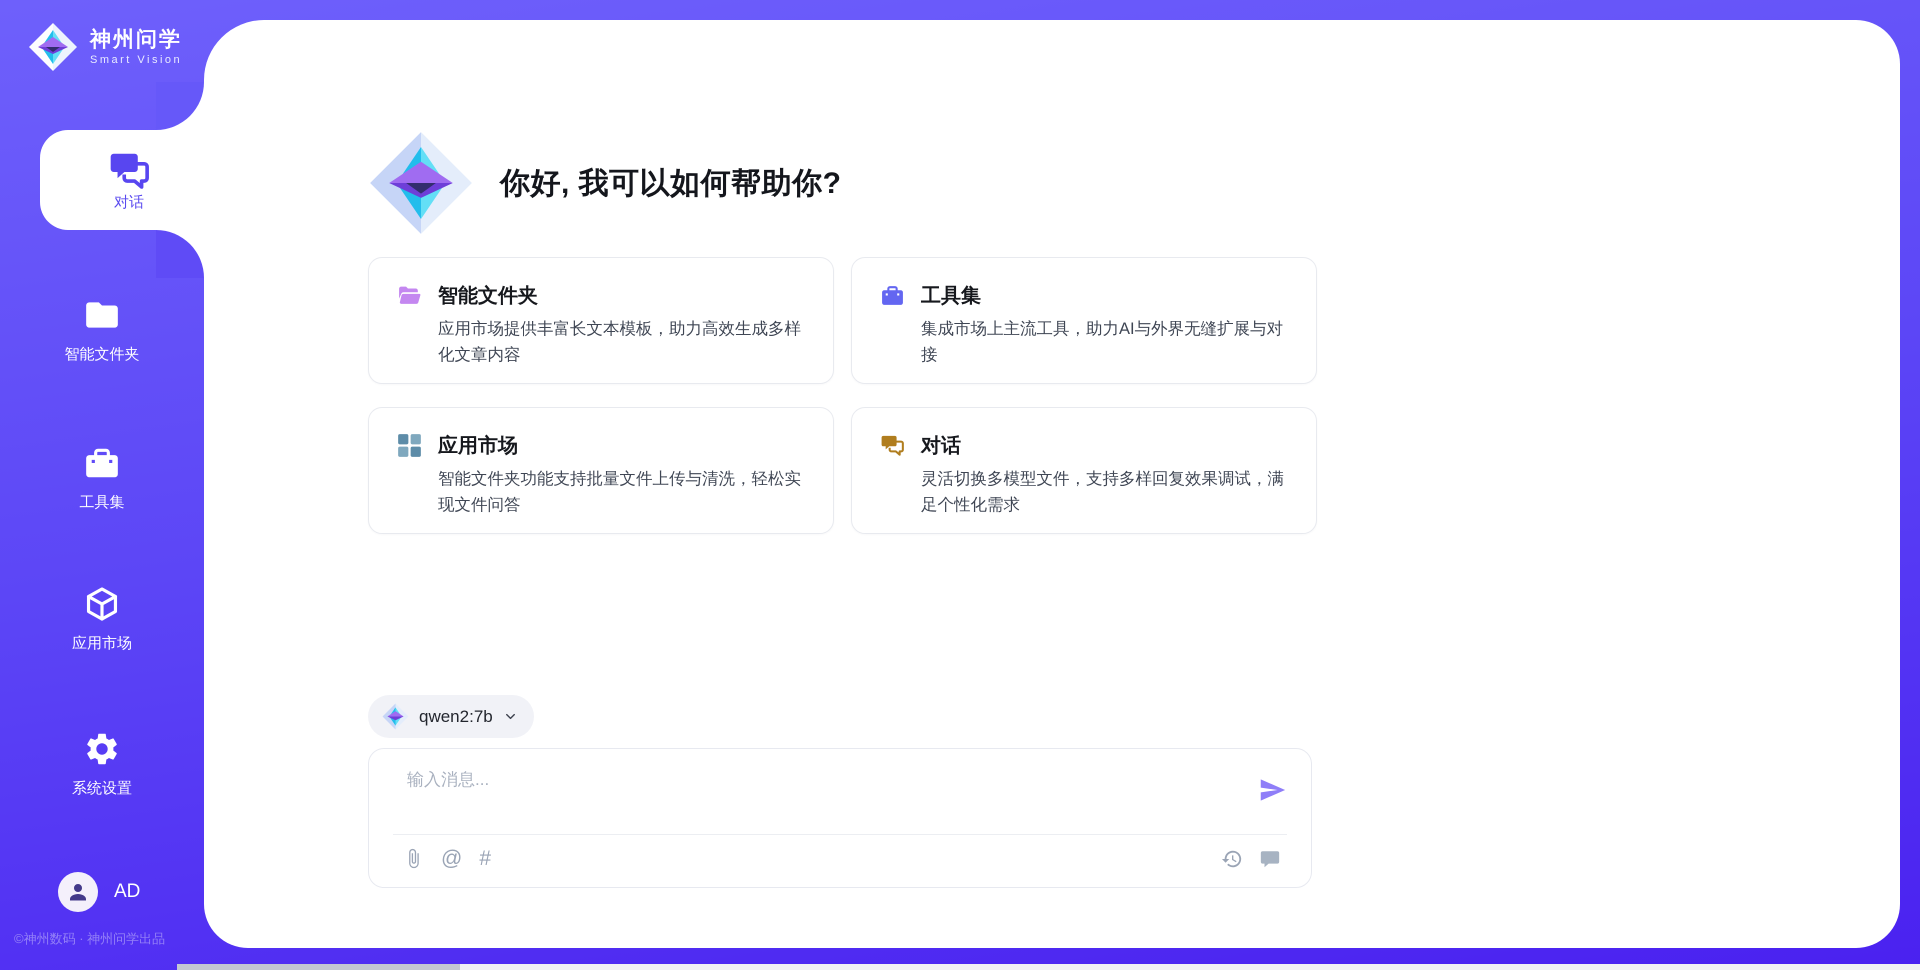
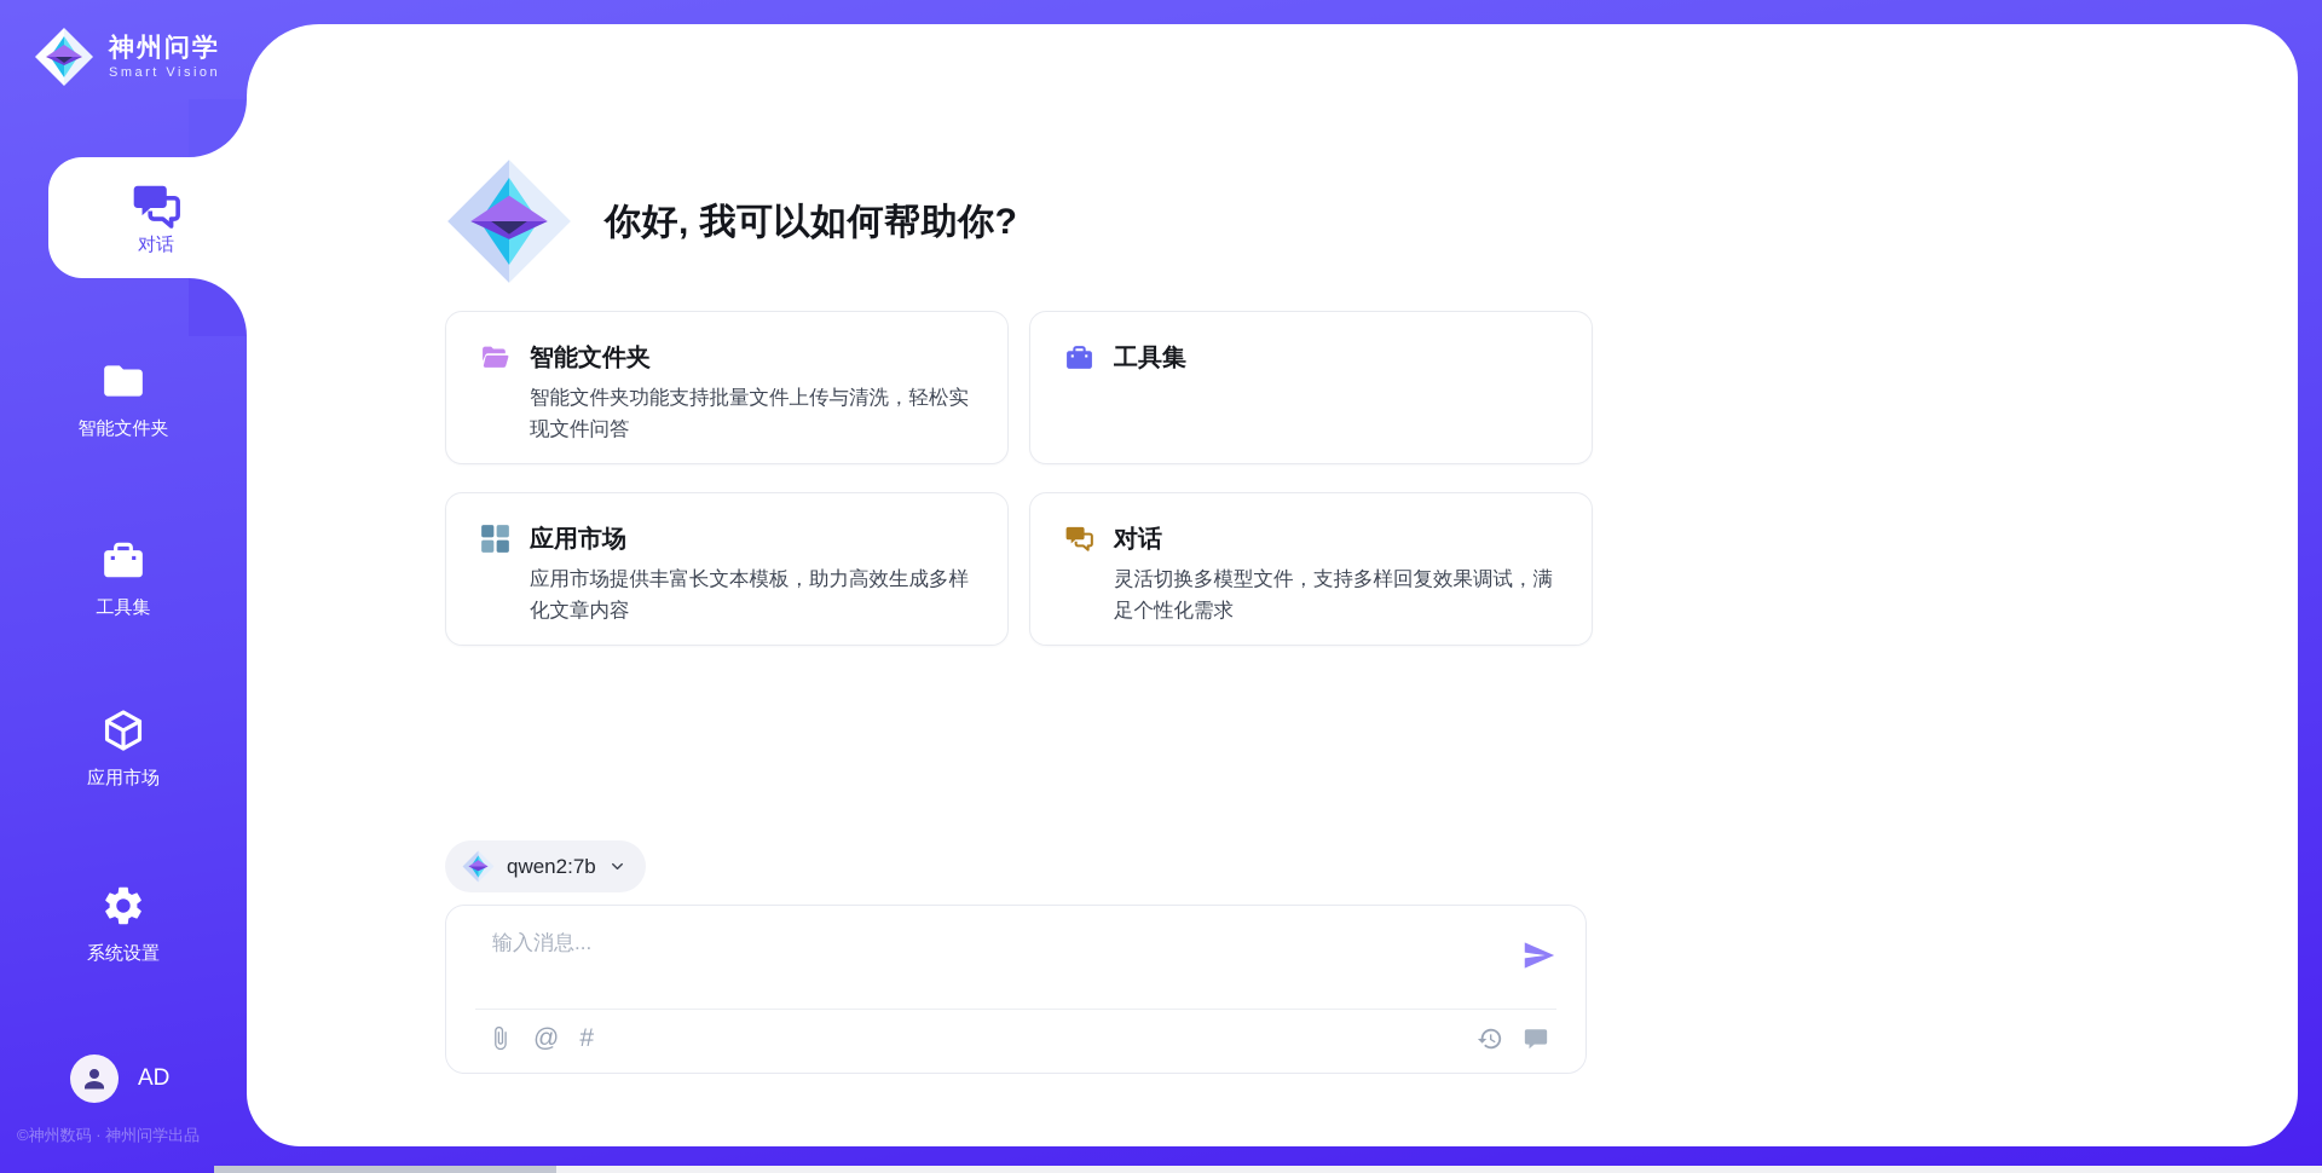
  神州问学
  Smart Vision
  对话
  智能文件夹
  工具集
  应用市场
  系统设置
  AD
  ©神州数码 · 神州问学出品
  你好, 我可以如何帮助你?
  智能文件夹
- 应用市场提供丰富长文本模板，助力高效生成多样化文章内容
+ 智能文件夹功能支持批量文件上传与清洗，轻松实现文件问答
  工具集
- 集成市场上主流工具，助力AI与外界无缝扩展与对接
  应用市场
- 智能文件夹功能支持批量文件上传与清洗，轻松实现文件问答
+ 应用市场提供丰富长文本模板，助力高效生成多样化文章内容
  对话
  灵活切换多模型文件，支持多样回复效果调试，满足个性化需求
  qwen2:7b
  输入消息...
  @
  #
